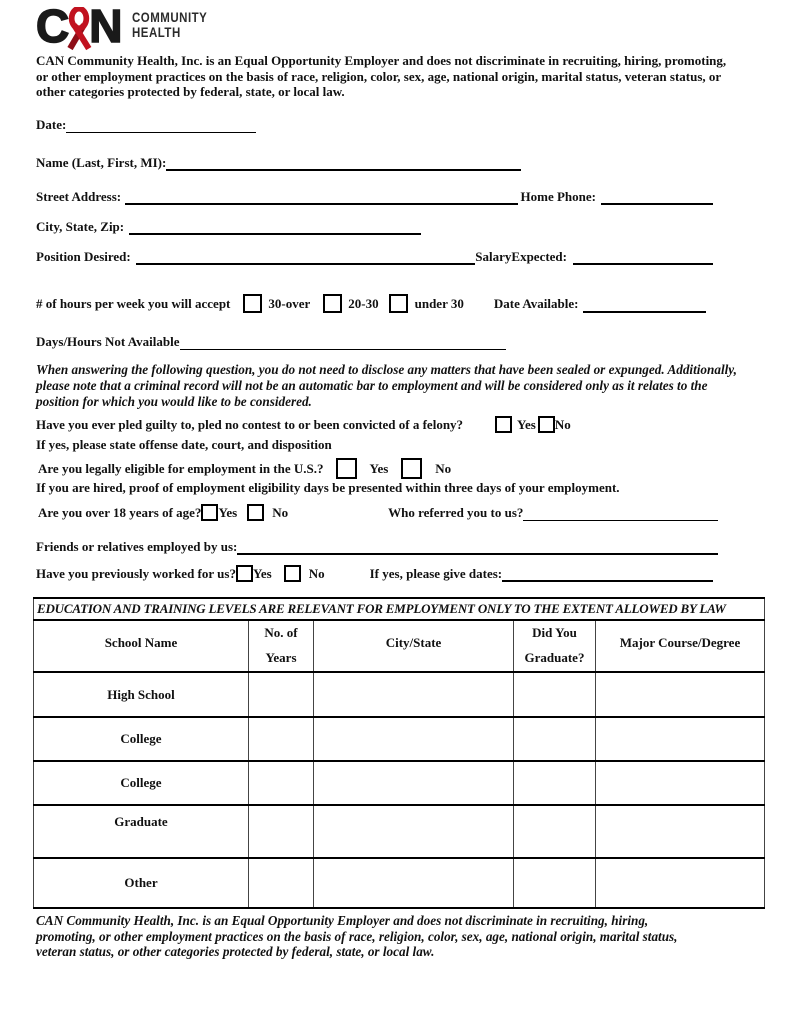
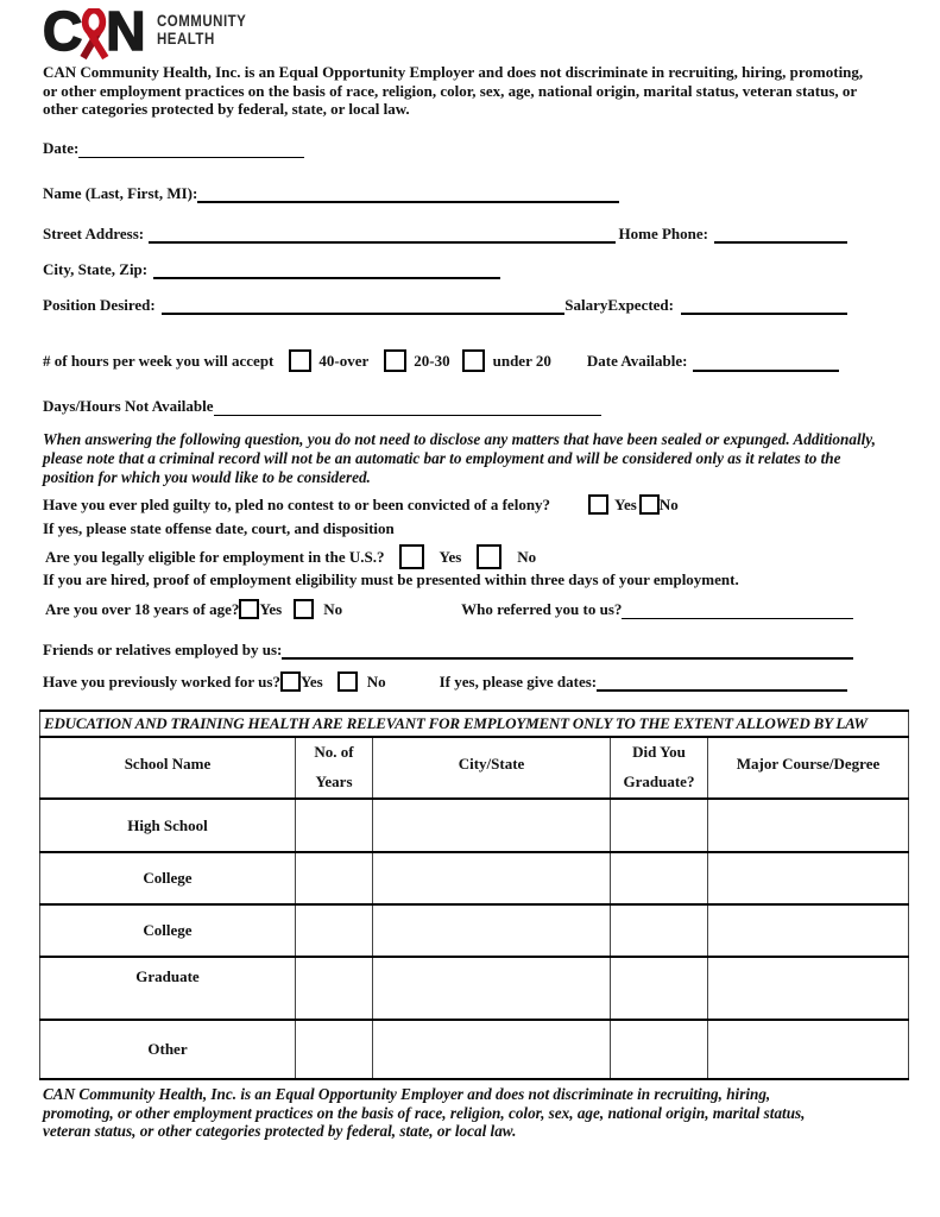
  C
  N
  COMMUNITY
  HEALTH
  CAN Community Health, Inc. is an Equal Opportunity Employer and does not discriminate in recruiting, hiring, promoting, or other employment practices on the basis of race, religion, color, sex, age, national origin, marital status, veteran status, or other categories protected by federal, state, or local law.
  Date:
  Name (Last, First, MI):
  Street Address:
  Home Phone:
  City, State, Zip:
  Position Desired:
  SalaryExpected:
  # of hours per week you will accept
- 30-over
+ 40-over
  20-30
- under 30
+ under 20
  Date Available:
  Days/Hours Not Available
  When answering the following question, you do not need to disclose any matters that have been sealed or expunged. Additionally, please note that a criminal record will not be an automatic bar to employment and will be considered only as it relates to the position for which you would like to be considered.
  Have you ever pled guilty to, pled no contest to or been convicted of a felony?
  Yes
  No
  If yes, please state offense date, court, and disposition
  Are you legally eligible for employment in the U.S.?
  Yes
  No
- If you are hired, proof of employment eligibility days be presented within three days of your employment.
+ If you are hired, proof of employment eligibility must be presented within three days of your employment.
  Are you over 18 years of age?
  Yes
  No
  Who referred you to us?
  Friends or relatives employed by us:
  Have you previously worked for us?
  Yes
  No
  If yes, please give dates:
- EDUCATION AND TRAINING LEVELS ARE RELEVANT FOR EMPLOYMENT ONLY TO THE EXTENT ALLOWED BY LAW
+ EDUCATION AND TRAINING HEALTH ARE RELEVANT FOR EMPLOYMENT ONLY TO THE EXTENT ALLOWED BY LAW
  School Name	No. of Years	City/State	Did You Graduate?	Major Course/Degree
  High School
  College
  College
  Graduate
  Other
  CAN Community Health, Inc. is an Equal Opportunity Employer and does not discriminate in recruiting, hiring, promoting, or other employment practices on the basis of race, religion, color, sex, age, national origin, marital status, veteran status, or other categories protected by federal, state, or local law.
